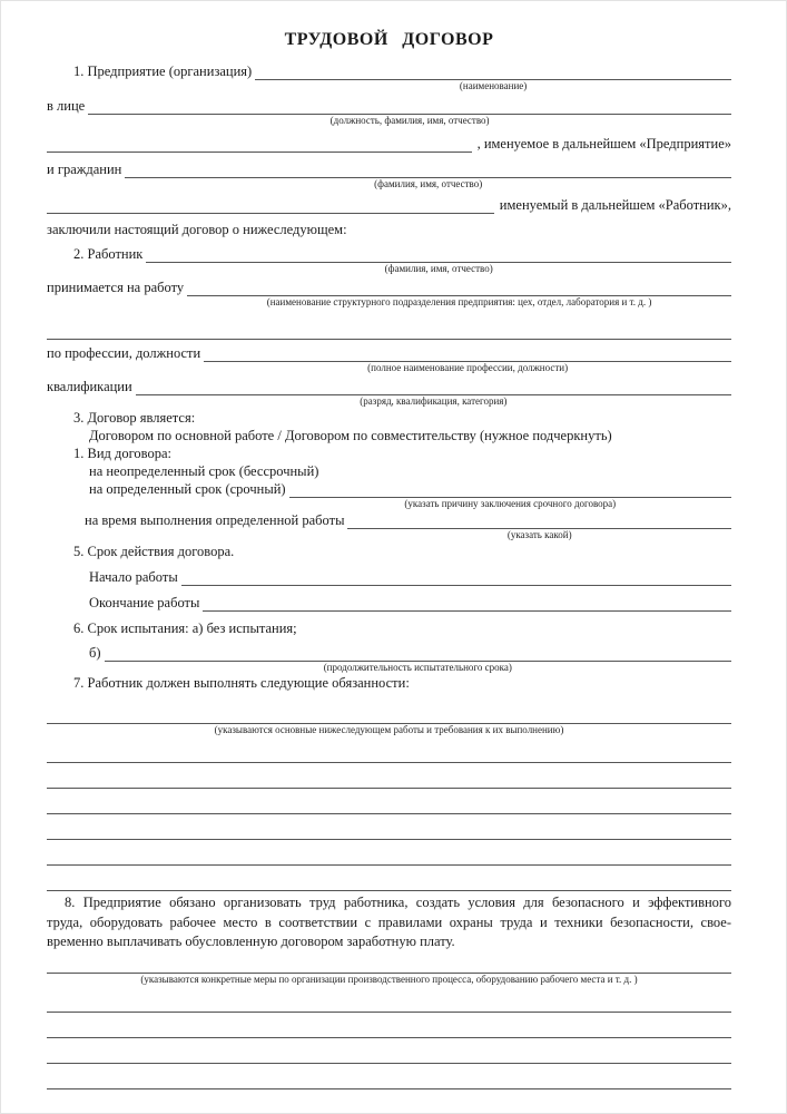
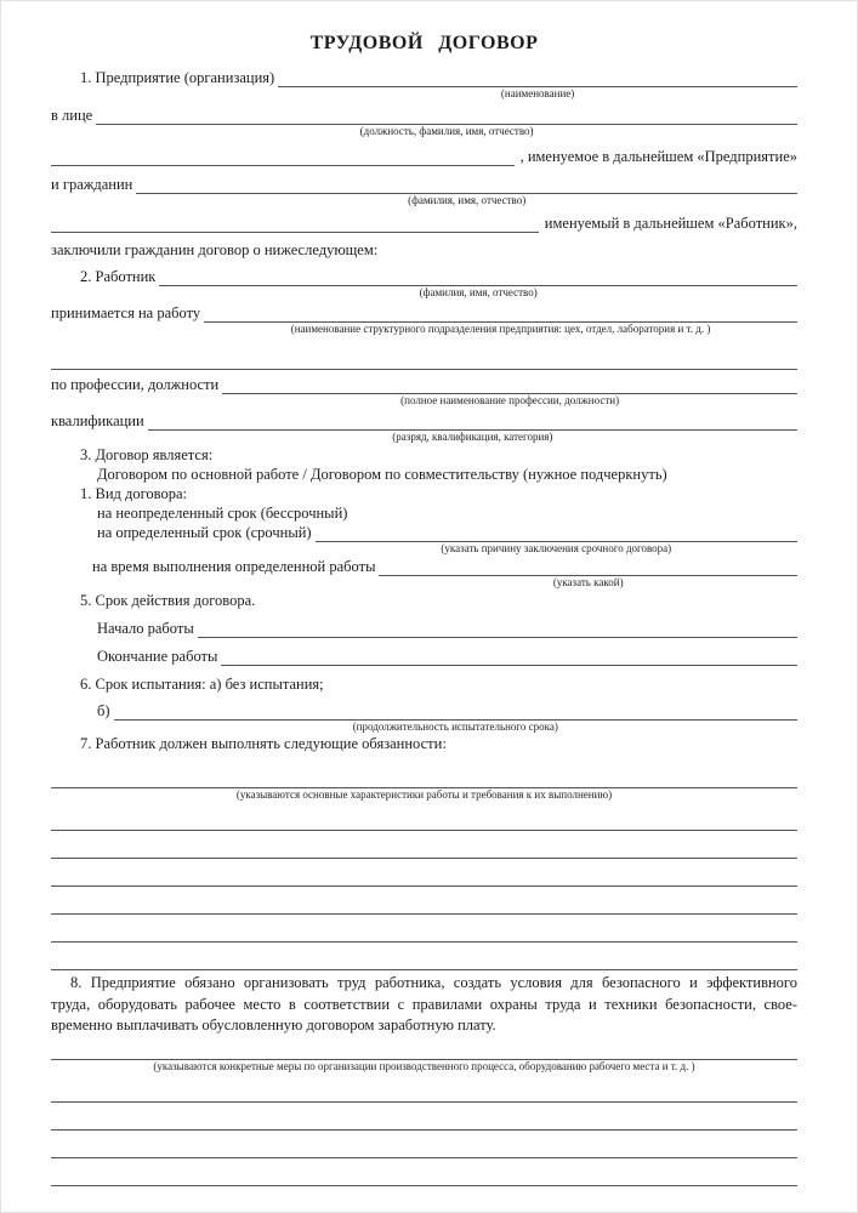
  ТРУДОВОЙ ДОГОВОР
  1. Предприятие (организация)
  (наименование)
  в лице
  (должность, фамилия, имя, отчество)
  , именуемое в дальнейшем «Предприятие»
  и гражданин
  (фамилия, имя, отчество)
  именуемый в дальнейшем «Работник»,
- заключили настоящий договор о нижеследующем:
+ заключили гражданин договор о нижеследующем:
  2. Работник
  (фамилия, имя, отчество)
  принимается на работу
  (наименование структурного подразделения предприятия: цех, отдел, лаборатория и т. д. )
  по профессии, должности
  (полное наименование профессии, должности)
  квалификации
  (разряд, квалификация, категория)
  3. Договор является:
  Договором по основной работе / Договором по совместительству (нужное подчеркнуть)
  1. Вид договора:
  на неопределенный срок (бессрочный)
  на определенный срок (срочный)
  (указать причину заключения срочного договора)
  на время выполнения определенной работы
  (указать какой)
  5. Срок действия договора.
  Начало работы
  Окончание работы
  6. Срок испытания: а) без испытания;
  б)
  (продолжительность испытательного срока)
  7. Работник должен выполнять следующие обязанности:
- (указываются основные нижеследующем работы и требования к их выполнению)
+ (указываются основные характеристики работы и требования к их выполнению)
  8. Предприятие обязано организовать труд работника, создать условия для безопасного и эффективного
  труда, оборудовать рабочее место в соответствии с правилами охраны труда и техники безопасности, свое-
  временно выплачивать обусловленную договором заработную плату.
  (указываются конкретные меры по организации производственного процесса, оборудованию рабочего места и т. д. )
